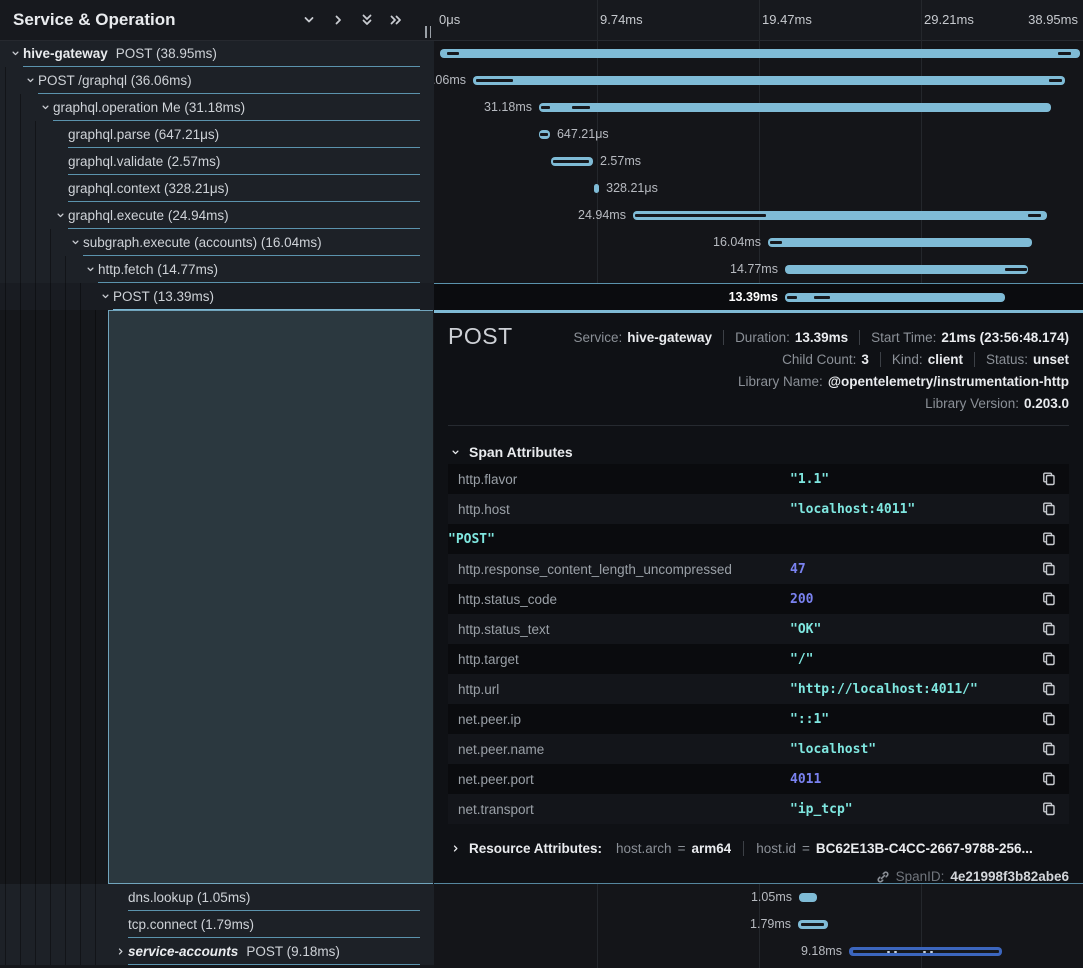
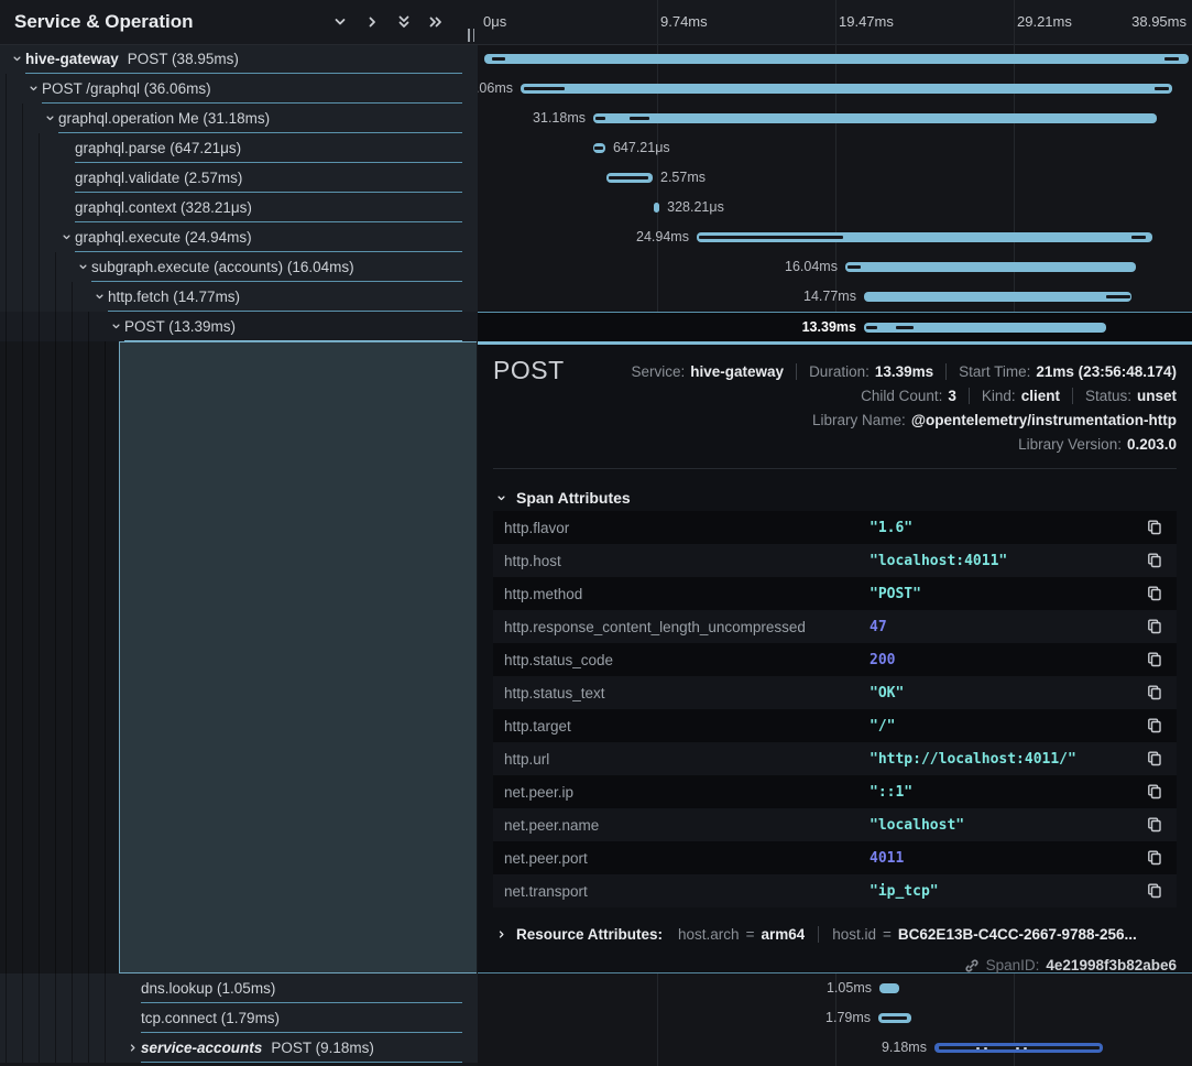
  hive-gateway POST (38.95ms)
  POST /graphql (36.06ms)
  graphql.operation Me (31.18ms)
  graphql.parse (647.21μs)
  graphql.validate (2.57ms)
  graphql.context (328.21μs)
  graphql.execute (24.94ms)
  subgraph.execute (accounts) (16.04ms)
  http.fetch (14.77ms)
  POST (13.39ms)
  dns.lookup (1.05ms)
  tcp.connect (1.79ms)
  service-accounts POST (9.18ms)
  Service & Operation
  31.18ms
  647.21μs
  2.57ms
  328.21μs
  24.94ms
  16.04ms
  14.77ms
  13.39ms
  1.05ms
  1.79ms
  9.18ms
  0μs
  9.74ms
  19.47ms
  29.21ms
  38.95ms
  POST
  Service:
  hive-gateway
  Duration:
  13.39ms
  Start Time:
  21ms (23:56:48.174)
  Child Count:
  3
  Kind:
  client
  Status:
  unset
  Library Name:
  @opentelemetry/instrumentation-http
  Library Version:
  0.203.0
  Span Attributes
  http.flavor
- "1.1"
+ "1.6"
  http.host
  "localhost:4011"
+ http.method
  "POST"
  http.response_content_length_uncompressed
  47
  http.status_code
  200
  http.status_text
  "OK"
  http.target
  "/"
  http.url
  "http://localhost:4011/"
  net.peer.ip
  "::1"
  net.peer.name
  "localhost"
  net.peer.port
  4011
  net.transport
  "ip_tcp"
  Resource Attributes:
  host.arch
  =
  arm64
  host.id
  =
  BC62E13B-C4CC-2667-9788-256...
  SpanID:
  4e21998f3b82abe6
